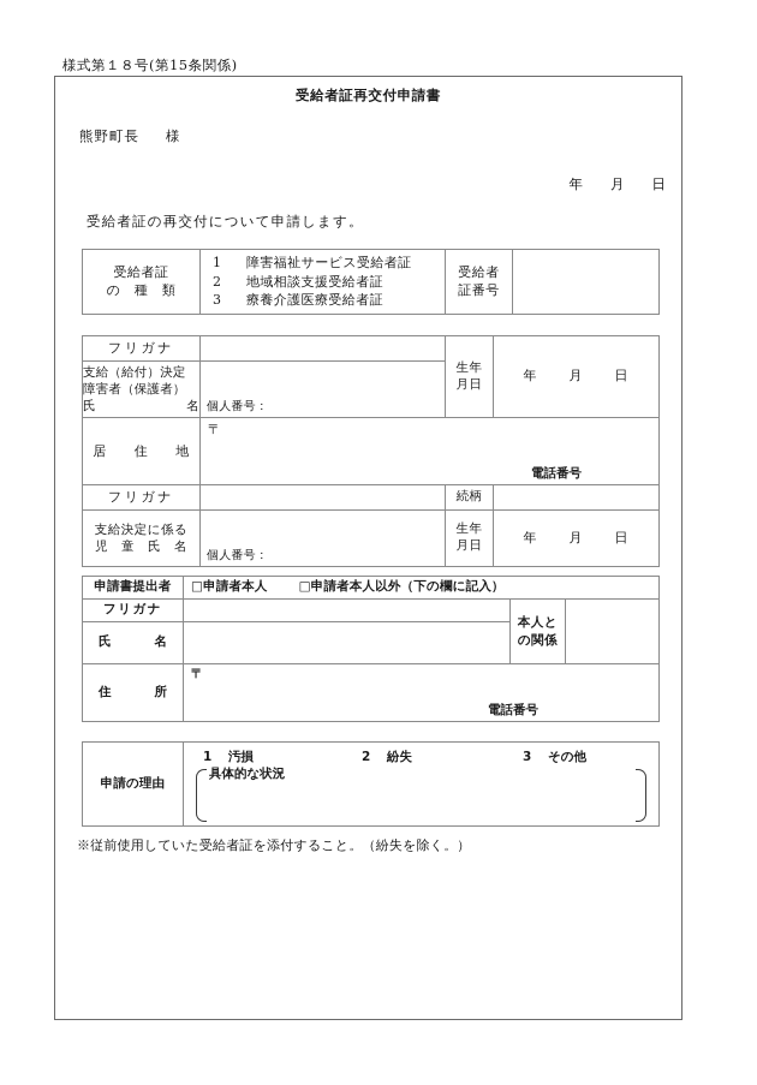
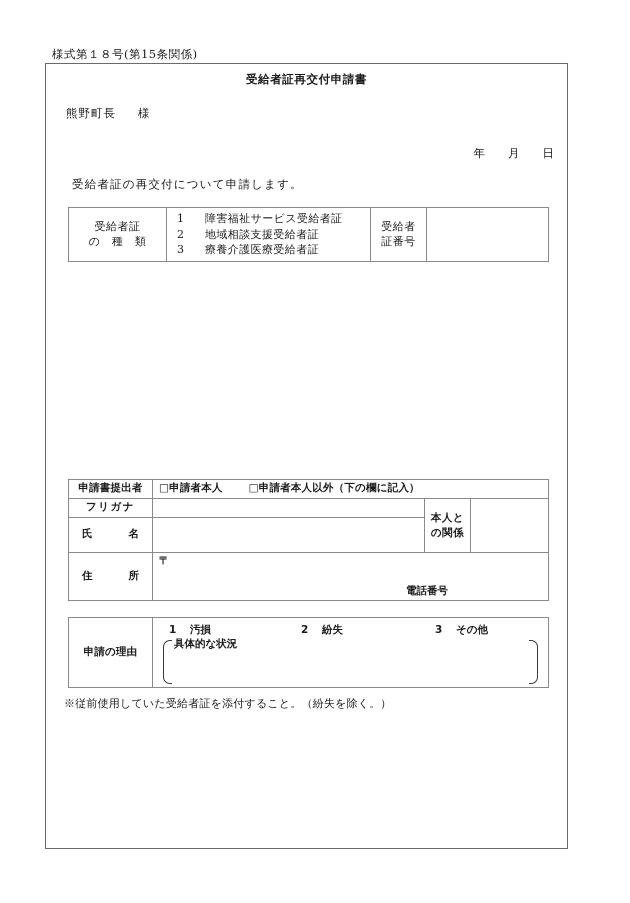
  様式第１８号(第15条関係)
  受給者証再交付申請書
  熊野町長 様
  年 月 日
  受給者証の再交付について申請します。
  受給者証 の 種 類	1 障害福祉サービス受給者証 2 地域相談支援受給者証 3 療養介護医療受給者証	受給者 証番号
- フリガナ		生年 月日	年 月 日
- 支給（給付）決定 障害者（保護者） 氏 名	個人番号：
- 居 住 地	〒 電話番号
- フリガナ		続柄
- 支給決定に係る 児 童 氏 名	個人番号：	生年 月日	年 月 日
  申請書提出者	□申請者本人 □申請者本人以外（下の欄に記入）
  フリガナ		本人と の関係
  氏 名
  住 所	〒 電話番号
  申請の理由	1 汚損 2 紛失 3 その他 具体的な状況
  ※従前使用していた受給者証を添付すること。（紛失を除く。）
